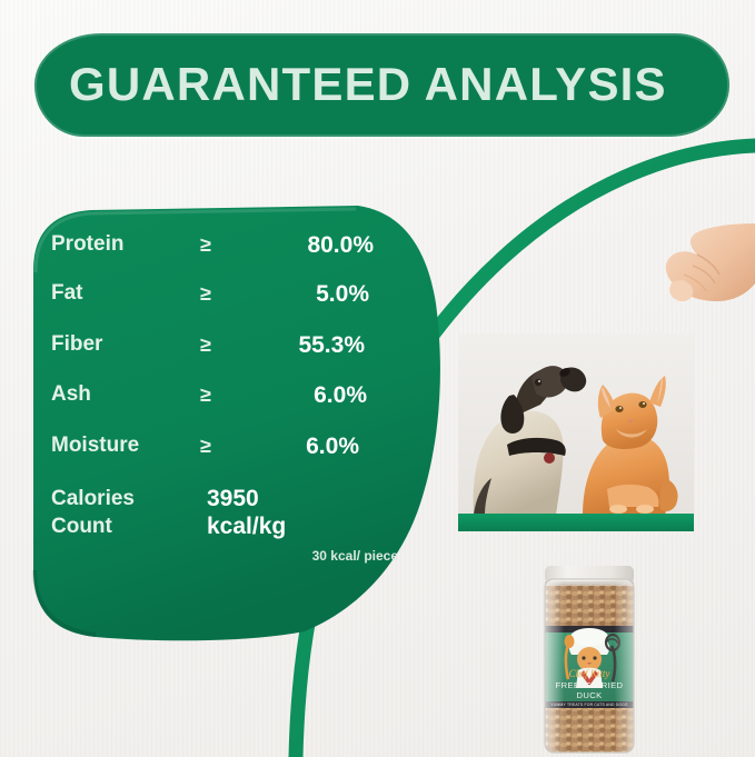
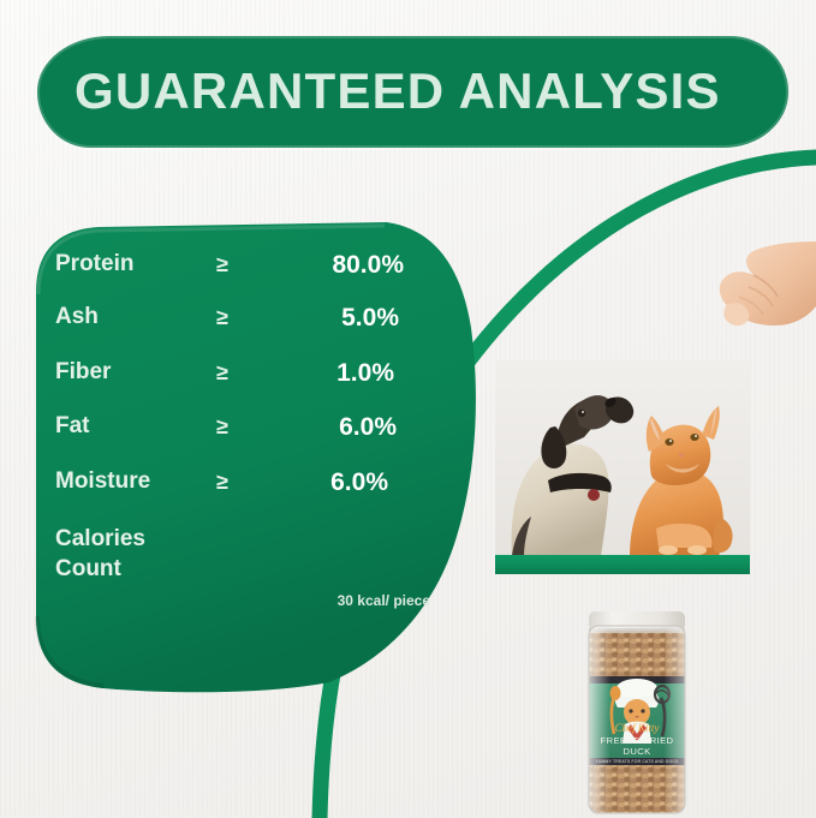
  GUARANTEED ANALYSIS
  Protein
  ≥
  80.0%
- Fat
+ Ash
  ≥
  5.0%
  Fiber
  ≥
- 55.3%
+ 1.0%
- Ash
+ Fat
  ≥
  6.0%
  Moisture
  ≥
  6.0%
  Calories
  Count
- 3950
- kcal/kg
  30 kcal/ piece
